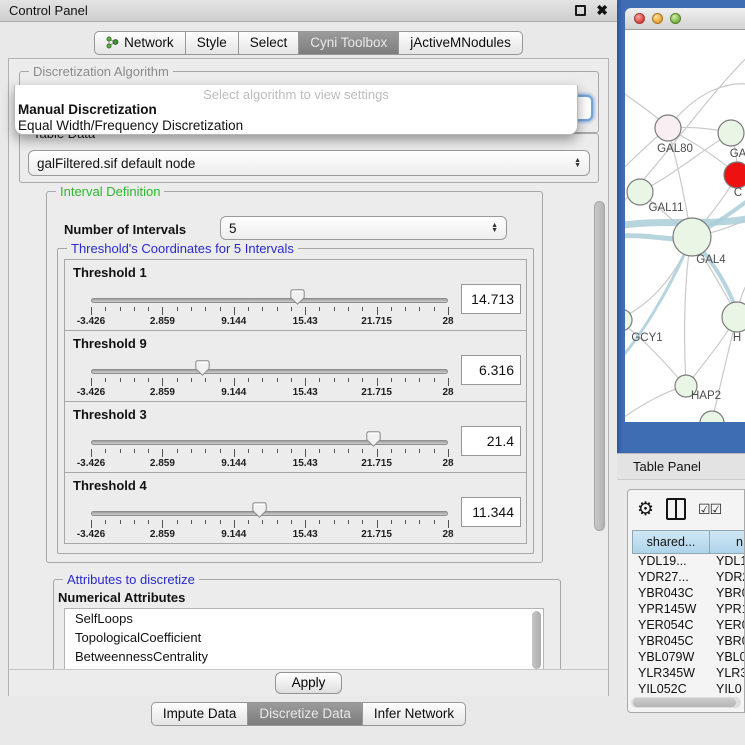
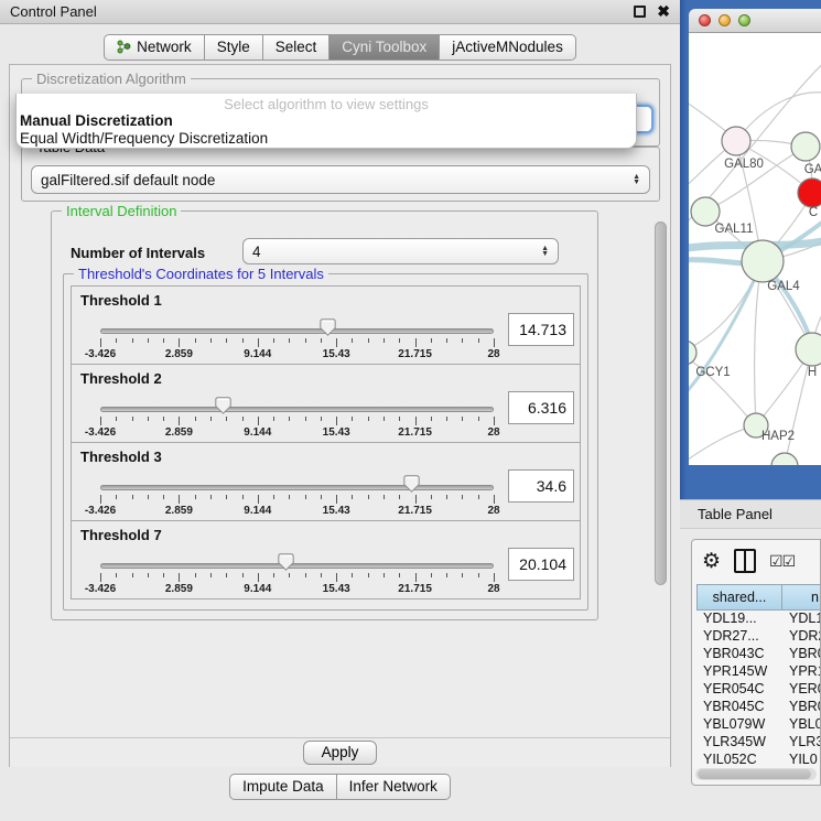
  Control Panel
  ✖
  Network
  Style
  Select
  Cyni Toolbox
  jActiveMNodules
  Discretization Algorithm
  Select algorithm to view settings
  Manual Discretization
  Equal Width/Frequency Discretization
  galFiltered.sif default node
  Interval Definition
  Number of Intervals
- 5
+ 4
  Threshold's Coordinates for 5 Intervals
  Threshold 1
  -3.426
  2.859
  9.144
  15.43
  21.715
  28
  14.713
- Threshold 9
+ Threshold 2
  -3.426
  2.859
  9.144
  15.43
  21.715
  28
  6.316
  Threshold 3
  -3.426
  2.859
  9.144
  15.43
  21.715
  28
- 21.4
+ 34.6
- Threshold 4
+ Threshold 7
  -3.426
  2.859
  9.144
  15.43
  21.715
  28
- 11.344
+ 20.104
- Attributes to discretize
- Numerical Attributes
- SelfLoops
- TopologicalCoefficient
- BetweennessCentrality
  Apply
  Impute Data
- Discretize Data
  Infer Network
  GAL80
  GA
  C
  GAL11
  GAL4
  H
  GCY1
  HAP2
  Table Panel
  ⚙
  ☑☑
  shared...
  n
  YDL19...
  YDL1
  YDR27...
  YDR
  YBR043C
  YBR
  YPR145W
  YPR
  YER054C
  YER
  YBR045C
  YBR
  YBL079W
  YBL0
  YLR345W
  YLR3
  YIL052C
  YIL0
